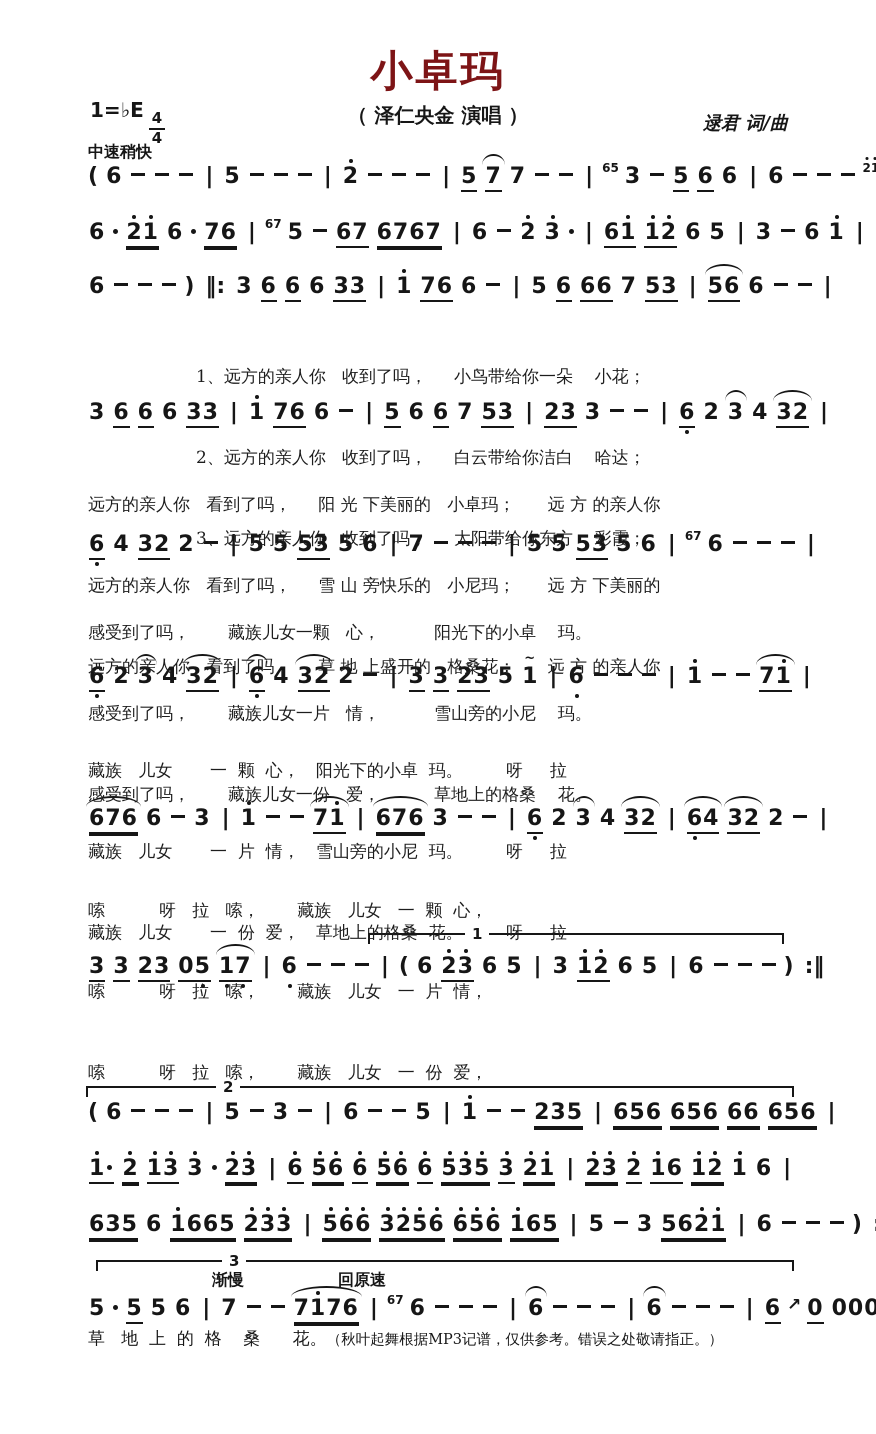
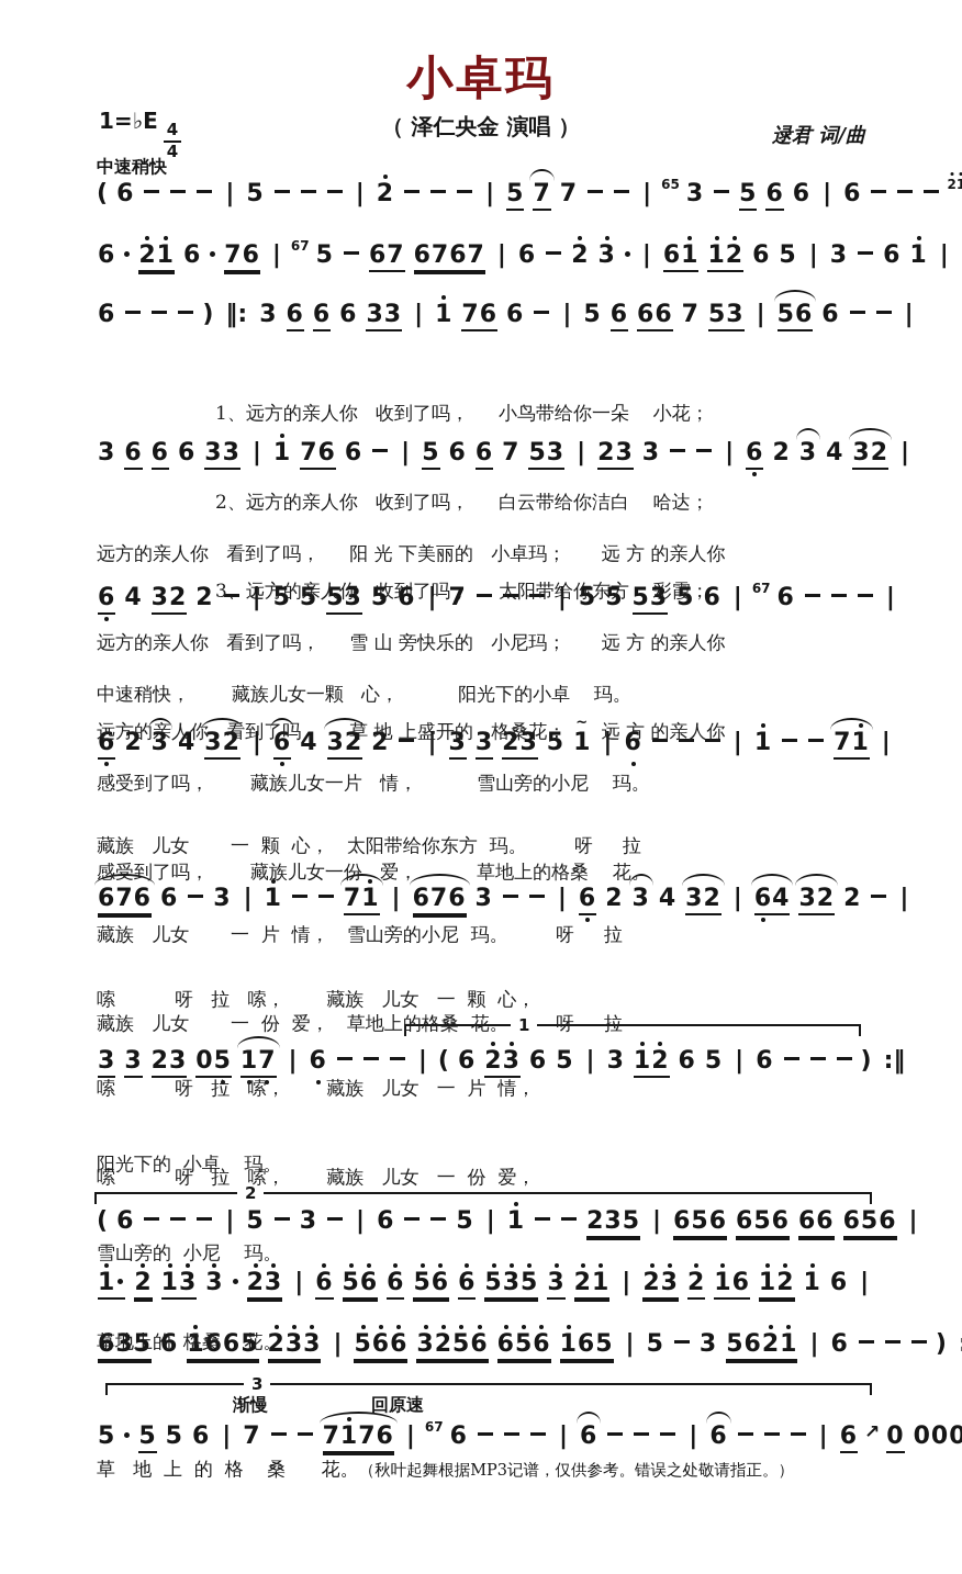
  小卓玛
  1=♭E
  4
  4
  （ 泽仁央金 演唱 ）
  逯君 词/曲
  中速稍快
  ( 6 | 5 | 2 | 5 7 7 | 653 5 6 6 | 6 21
  6 21 6 76 | 675 67 6767 | 6 2 3 | 61 12 6 5 | 3 6 1 |
  6 ) ‖: 3 6 6 6 33 | 1 76 6 | 5 6 66 7 53 | 56 6 |
  3 6 6 6 33 | 1 76 6 | 5 6 6 7 53 | 23 3 | 6 2 3 4 32 |
  6 4 32 2 | 5 5 53 5 6 | 7 | 5 5 53 5 6 | 676 |
  6 2 3 4 32 | 6 4 32 2 | 3 3 23 5 1
  ~
  | 6 | 1 71 |
  676 6 3 | 1 71 | 676 3 | 6 2 3 4 32 | 64 32 2 |
  3 3 23 05 17 | 6 | ( 6 23 6 5 | 3 12 6 5 | 6 ) :‖
  ( 6 | 5 3 | 6 5 | 1 235 | 656 656 66 656 |
  1 2 13 3 23 | 6 56 6 56 6 535 3 21 | 23 2 16 12 1 6 |
  635 6 1665 233 | 566 3256 656 165 | 5 3 5621 | 6 )
  5 5 5 6 | 7 7176 | 676 | 6 | 6 | 6 ↗ 0 000
  1
  2
  3
  渐慢
  回原速
  1、远方的亲人你 收到了吗， 小鸟带给你一朵 小花；
  2、远方的亲人你 收到了吗， 白云带给你洁白 哈达；
  3、远方的亲人你 收到了吗， 太阳带给你东方 彩霞；
  远方的亲人你 看到了吗， 阳 光 下美丽的 小卓玛； 远 方 的亲人你
- 远方的亲人你 看到了吗， 雪 山 旁快乐的 小尼玛； 远 方 下美丽的
+ 远方的亲人你 看到了吗， 雪 山 旁快乐的 小尼玛； 远 方 的亲人你
  远方的亲人你 看到了吗， 草 地 上盛开的 格桑花； 远 方 的亲人你
- 感受到了吗， 藏族儿女一颗 心， 阳光下的小卓 玛。
+ 中速稍快， 藏族儿女一颗 心， 阳光下的小卓 玛。
  感受到了吗， 藏族儿女一片 情， 雪山旁的小尼 玛。
  感受到了吗， 藏族儿女一份 爱， 草地上的格桑 花。
- 藏族 儿女 一 颗 心， 阳光下的小卓 玛。 呀 拉
+ 藏族 儿女 一 颗 心， 太阳带给你东方 玛。 呀 拉
  藏族 儿女 一 片 情， 雪山旁的小尼 玛。 呀 拉
  藏族 儿女 一 份 爱， 草地上的格桑 花。 呀 拉
  嗦 呀 拉 嗦， 藏族 儿女 一 颗 心，
  嗦 呀 拉 嗦， 藏族 儿女 一 片 情，
  嗦 呀 拉 嗦， 藏族 儿女 一 份 爱，
+ 阳光下的 小卓 玛。
+ 雪山旁的 小尼 玛。
+ 草地上的 格桑 花。
  草 地 上 的 格 桑 花。（秋叶起舞根据MP3记谱，仅供参考。错误之处敬请指正。）
